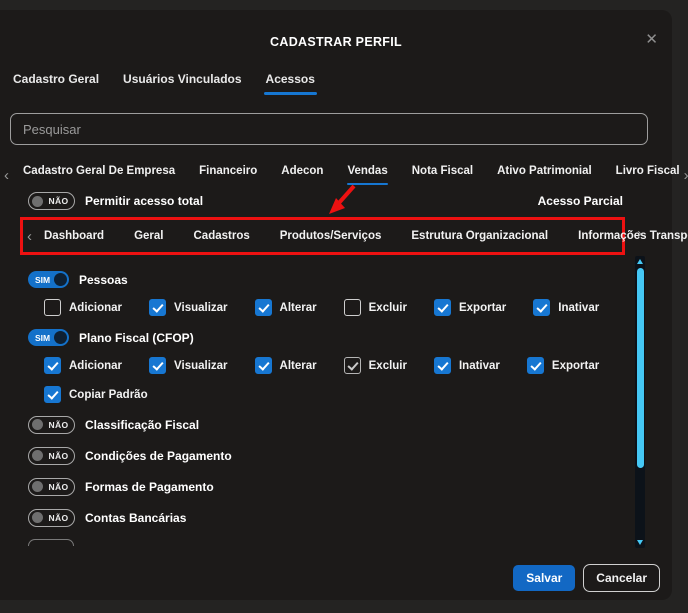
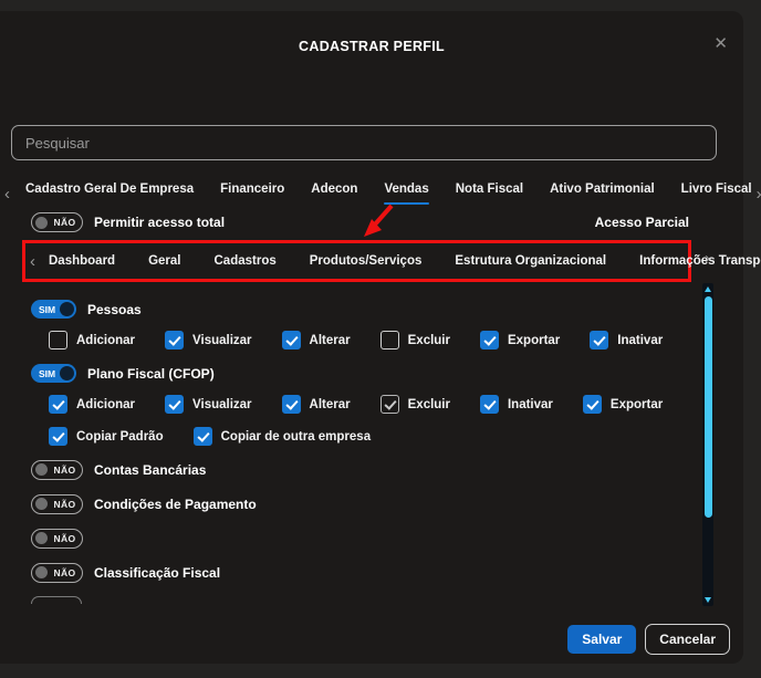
  CADASTRAR PERFIL
  ✕
- Cadastro Geral
- Usuários Vinculados
- Acessos
  Pesquisar
  ‹
  Cadastro Geral De Empresa
  Financeiro
  Adecon
  Vendas
  Nota Fiscal
  Ativo Patrimonial
  Livro Fiscal
  ›
  NÃO
  Permitir acesso total
  Acesso Parcial
  ‹
  Dashboard
  Geral
  Cadastros
  Produtos/Serviços
  Estrutura Organizacional
  Informações Transp
  ›
  SIM
  Pessoas
  Adicionar
  Visualizar
  Alterar
  Excluir
  Exportar
  Inativar
  SIM
  Plano Fiscal (CFOP)
  Adicionar
  Visualizar
  Alterar
  Excluir
  Inativar
  Exportar
  Copiar Padrão
+ Copiar de outra empresa
  NÃO
- Classificação Fiscal
+ Contas Bancárias
  NÃO
  Condições de Pagamento
  NÃO
- Formas de Pagamento
  NÃO
- Contas Bancárias
+ Classificação Fiscal
  Salvar
  Cancelar
